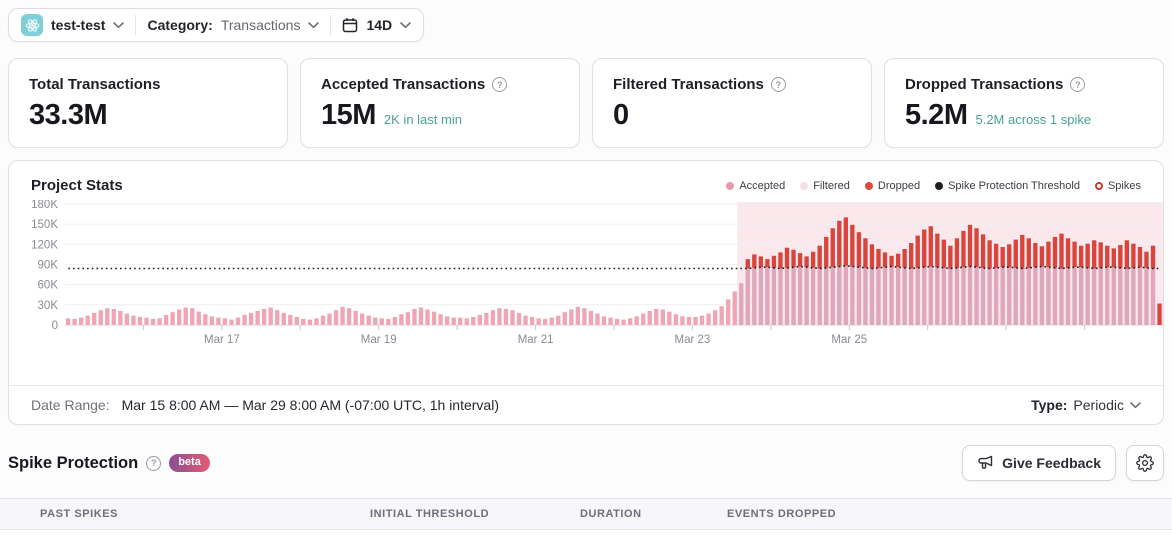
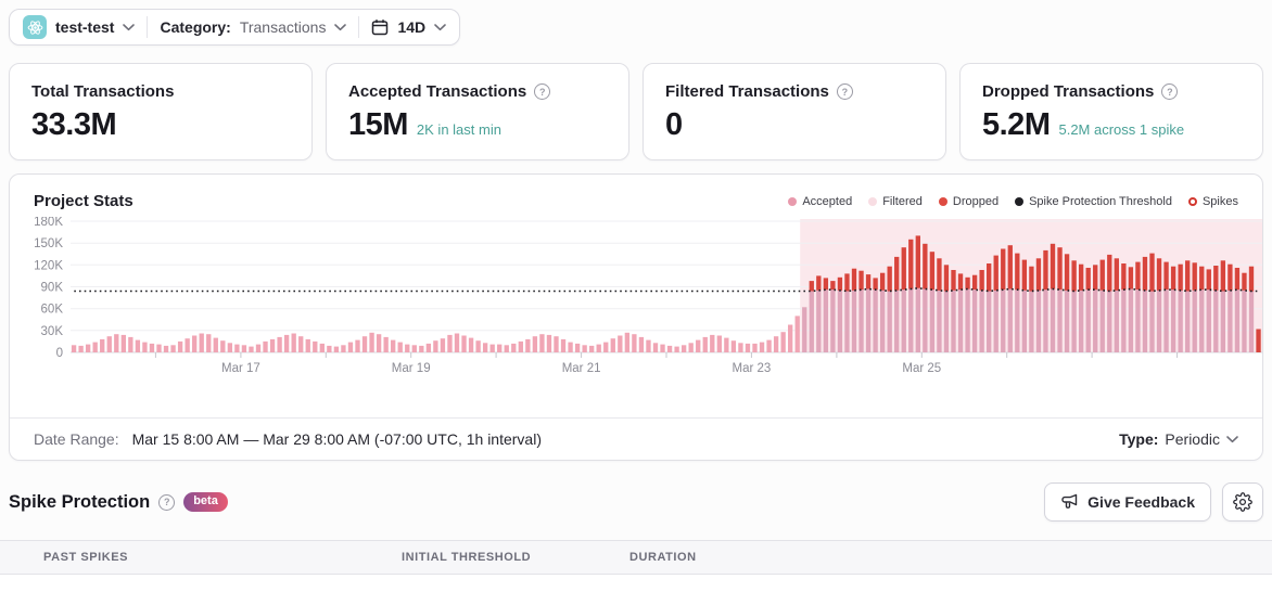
  test-test
  Category:
  Transactions
  14D
  Total Transactions
  33.3M
  Accepted Transactions
  ?
  15M
  2K in last min
  Filtered Transactions
  ?
  0
  Dropped Transactions
  ?
  5.2M
  5.2M across 1 spike
  Project Stats
  Accepted
  Filtered
  Dropped
  Spike Protection Threshold
  Spikes
  0
  30K
  60K
  90K
  120K
  150K
  180K
  Mar 17
  Mar 19
  Mar 21
  Mar 23
  Mar 25
  Date Range:
  Mar 15 8:00 AM — Mar 29 8:00 AM (-07:00 UTC, 1h interval)
  Type:
  Periodic
  Spike Protection
  ?
  beta
  Give Feedback
  PAST SPIKES
  INITIAL THRESHOLD
  DURATION
- EVENTS DROPPED
